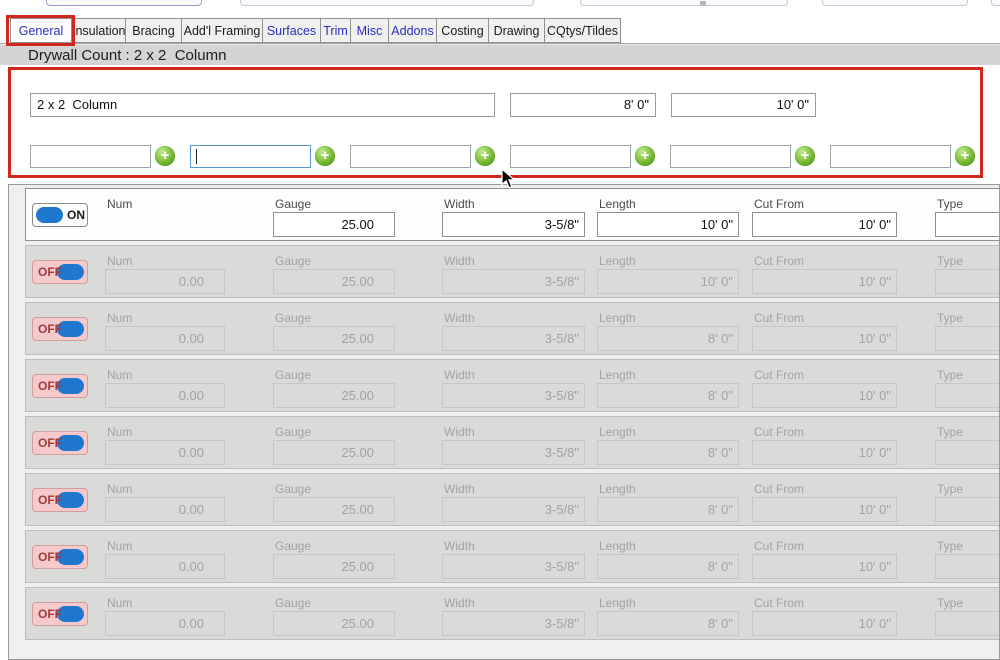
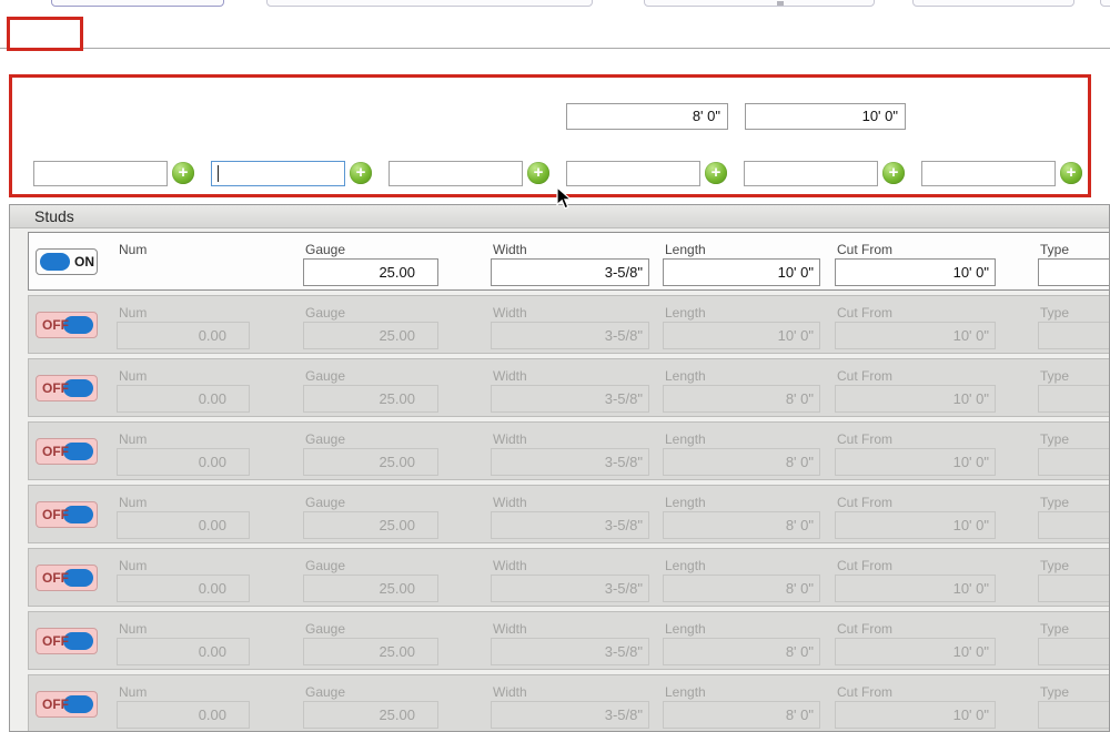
- General
- Insulation
- Bracing
- Add'l Framing
- Surfaces
- Trim
- Misc
- Addons
- Costing
- Drawing
- CQtys/Tildes
- Drywall Count : 2 x 2 Column
- 2 x 2 Column
  8' 0"
  10' 0"
  +
  +
  +
  +
  +
  +
+ Studs
  ON
  Num
  Gauge
  25.00
  Width
  3-5/8"
  Length
  10' 0"
  Cut From
  10' 0"
  Type
  OFF
  Num
  0.00
  Gauge
  25.00
  Width
  3-5/8"
  Length
  10' 0"
  Cut From
  10' 0"
  Type
  OFF
  Num
  0.00
  Gauge
  25.00
  Width
  3-5/8"
  Length
  8' 0"
  Cut From
  10' 0"
  Type
  OFF
  Num
  0.00
  Gauge
  25.00
  Width
  3-5/8"
  Length
  8' 0"
  Cut From
  10' 0"
  Type
  OFF
  Num
  0.00
  Gauge
  25.00
  Width
  3-5/8"
  Length
  8' 0"
  Cut From
  10' 0"
  Type
  OFF
  Num
  0.00
  Gauge
  25.00
  Width
  3-5/8"
  Length
  8' 0"
  Cut From
  10' 0"
  Type
  OFF
  Num
  0.00
  Gauge
  25.00
  Width
  3-5/8"
  Length
  8' 0"
  Cut From
  10' 0"
  Type
  OFF
  Num
  0.00
  Gauge
  25.00
  Width
  3-5/8"
  Length
  8' 0"
  Cut From
  10' 0"
  Type
